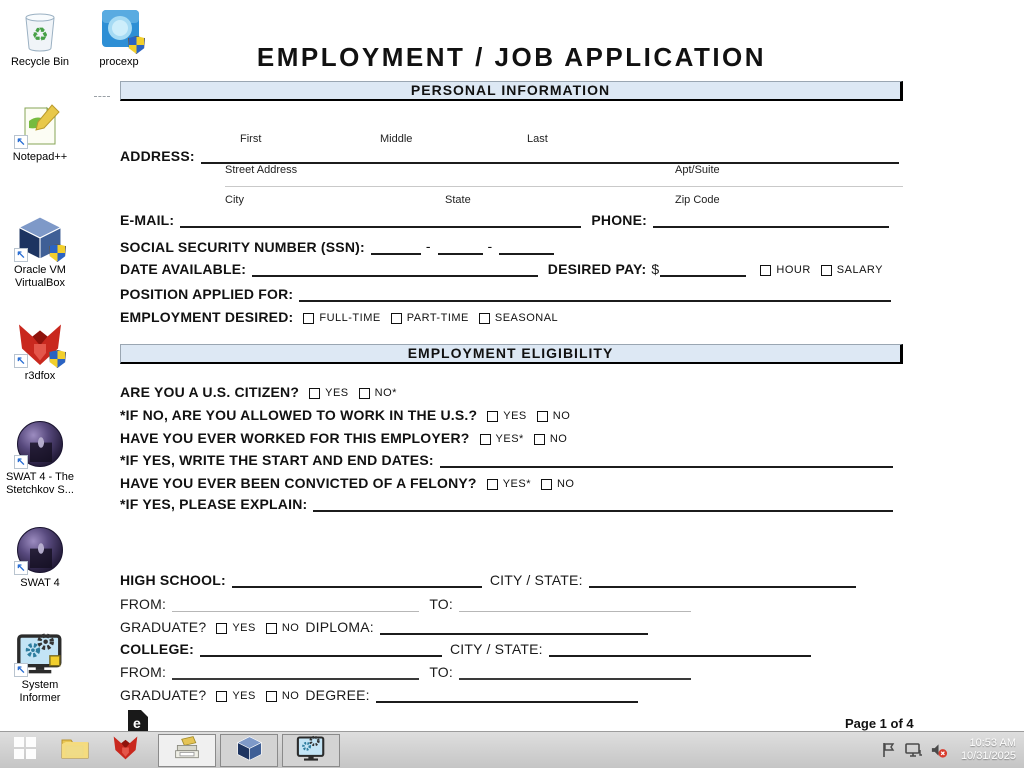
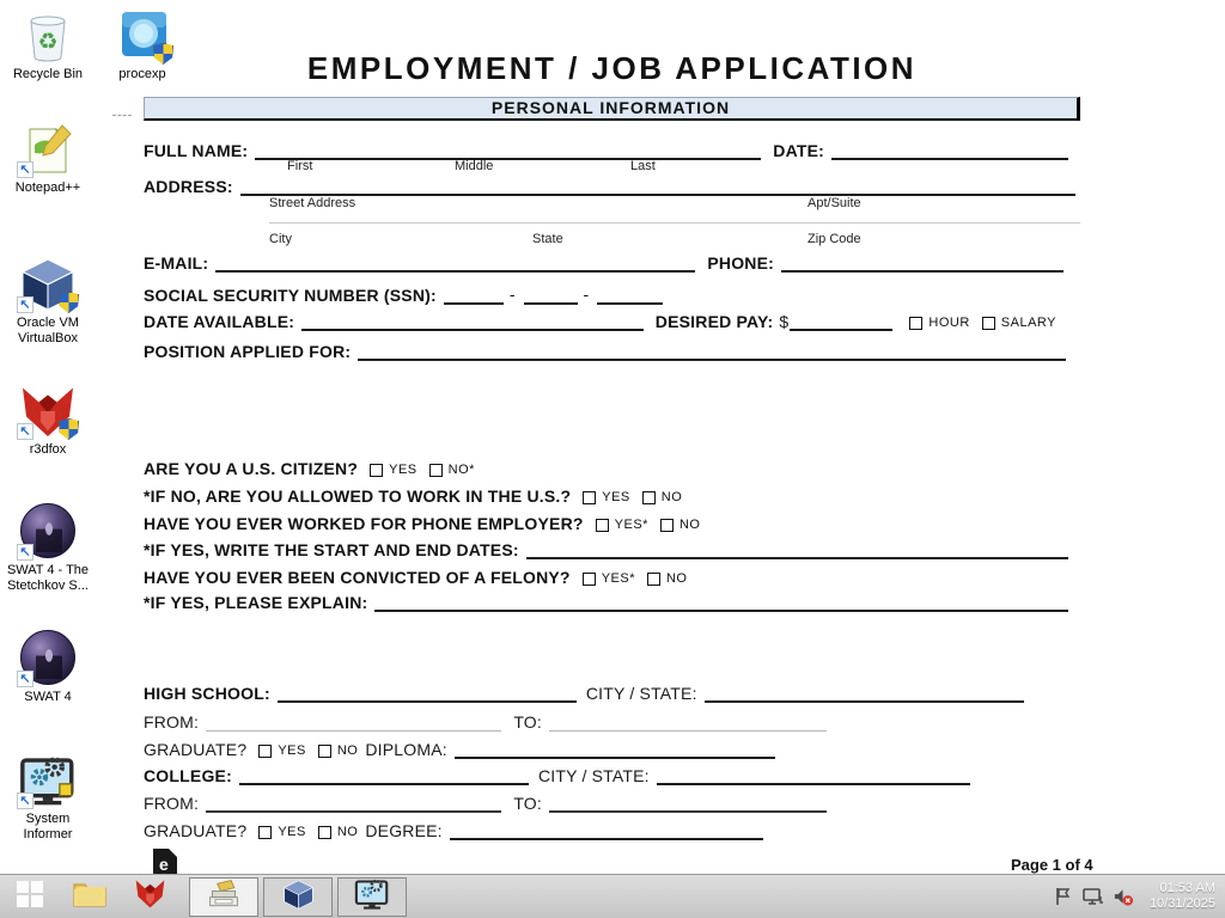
  ♻
  Recycle Bin
  procexp
  ↖
  Notepad++
  ↖
  Oracle VM VirtualBox
  ↖
  r3dfox
  ↖
  SWAT 4 - The Stetchkov S...
  ↖
  SWAT 4
  ↖
  System Informer
  EMPLOYMENT / JOB APPLICATION
  PERSONAL INFORMATION
+ FULL NAME:
+ DATE:
  First
  Middle
  Last
  ADDRESS:
  Street Address
  Apt/Suite
  City
  State
  Zip Code
  E-MAIL:
  PHONE:
  SOCIAL SECURITY NUMBER (SSN):
  -
  -
  DATE AVAILABLE:
  DESIRED PAY:
  $
  HOUR
  SALARY
  POSITION APPLIED FOR:
- EMPLOYMENT DESIRED:
- FULL-TIME
- PART-TIME
- SEASONAL
- EMPLOYMENT ELIGIBILITY
  ARE YOU A U.S. CITIZEN?
  YES
  NO*
  *IF NO, ARE YOU ALLOWED TO WORK IN THE U.S.?
  YES
  NO
- HAVE YOU EVER WORKED FOR THIS EMPLOYER?
+ HAVE YOU EVER WORKED FOR PHONE EMPLOYER?
  YES*
  NO
  *IF YES, WRITE THE START AND END DATES:
  HAVE YOU EVER BEEN CONVICTED OF A FELONY?
  YES*
  NO
  *IF YES, PLEASE EXPLAIN:
  HIGH SCHOOL:
  CITY / STATE:
  FROM:
  TO:
  GRADUATE?
  YES
  NO
  DIPLOMA:
  COLLEGE:
  CITY / STATE:
  FROM:
  TO:
  GRADUATE?
  YES
  NO
  DEGREE:
  e
  Page 1 of 4
- 10:53 AM
+ 01:53 AM
  10/31/2025
